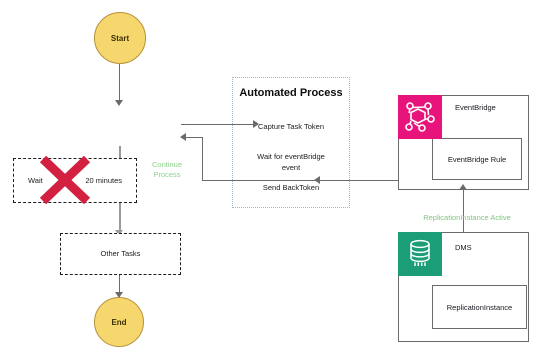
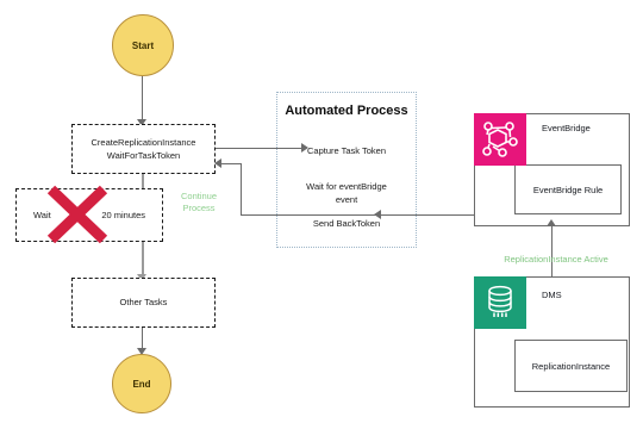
  Start
+ CreateReplicationInstance
+ WaitForTaskToken
  Continue Process
  Wait
  20 minutes
  Other Tasks
  End
  Automated Process
  Capture Task Token
  Wait for eventBridge
  event
  Send BackToken
  EventBridge
  EventBridge Rule
  ReplicationInstance Active
  DMS
  ReplicationInstance
